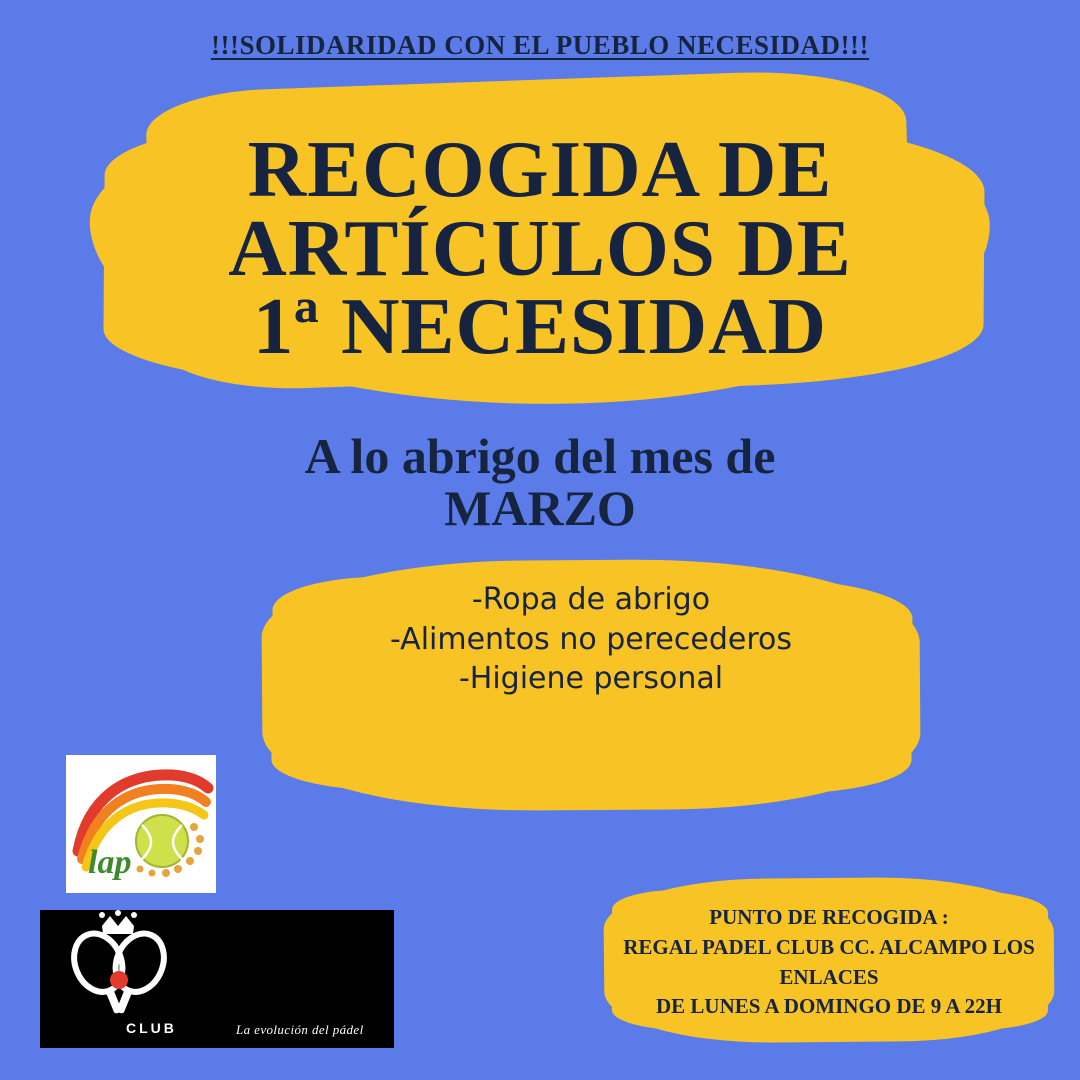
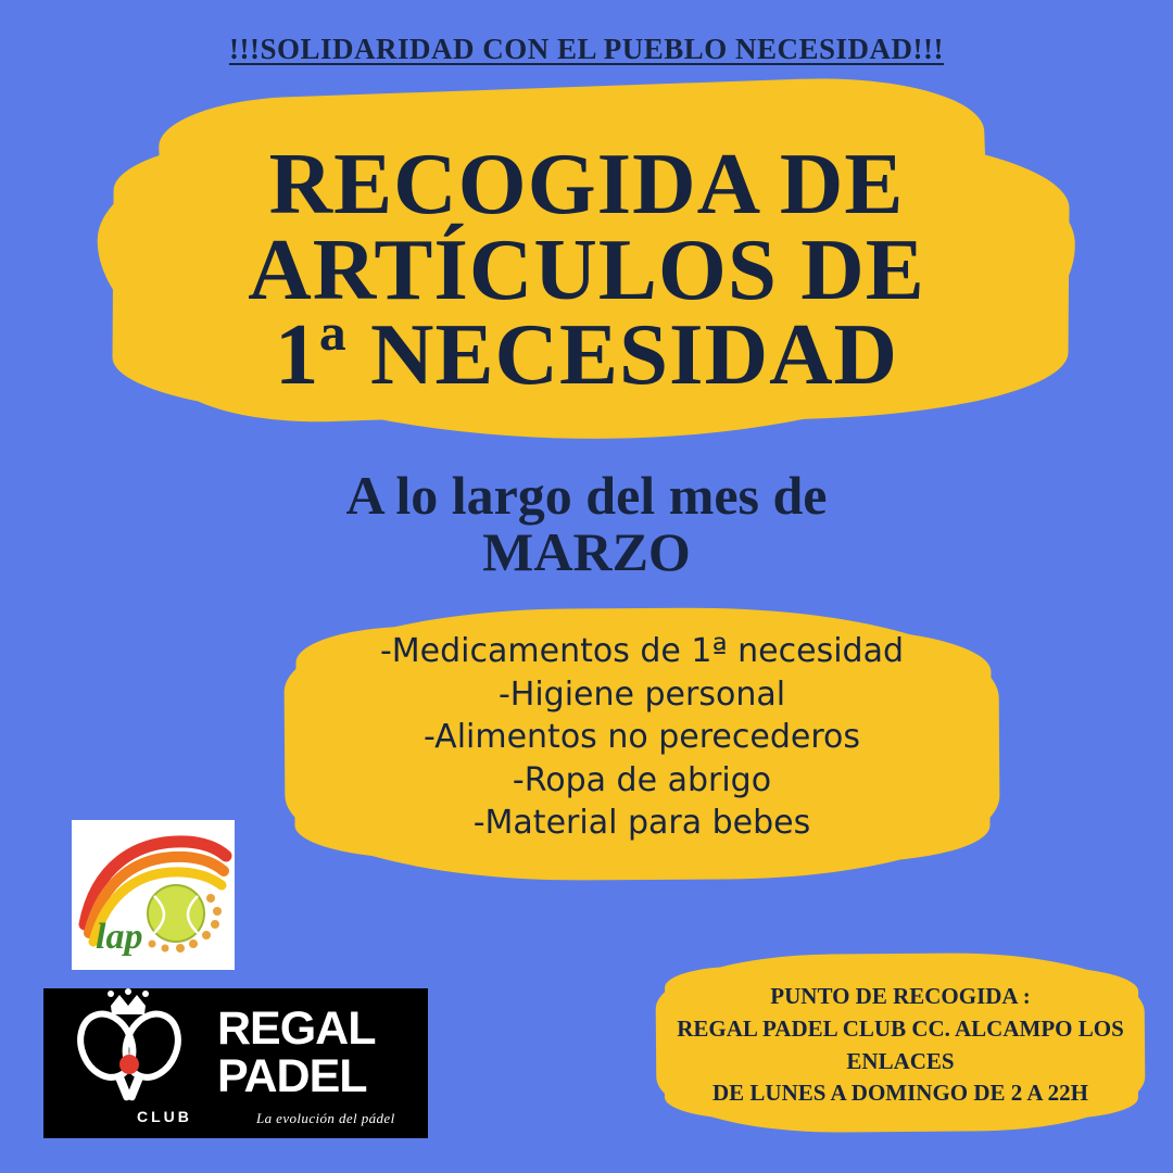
  !!!SOLIDARIDAD CON EL PUEBLO NECESIDAD!!!
  RECOGIDA DE
  ARTÍCULOS DE
  1ª NECESIDAD
- A lo abrigo del mes de
+ A lo largo del mes de
  MARZO
+ -Medicamentos de 1ª necesidad
- -Ropa de abrigo
+ -Higiene personal
  -Alimentos no perecederos
- -Higiene personal
+ -Ropa de abrigo
+ -Material para bebes
  PUNTO DE RECOGIDA :
  REGAL PADEL CLUB CC. ALCAMPO LOS ENLACES
- DE LUNES A DOMINGO DE 9 A 22H
+ DE LUNES A DOMINGO DE 2 A 22H
  lap
  CLUB
+ REGAL
+ PADEL
  La evolución del pádel
